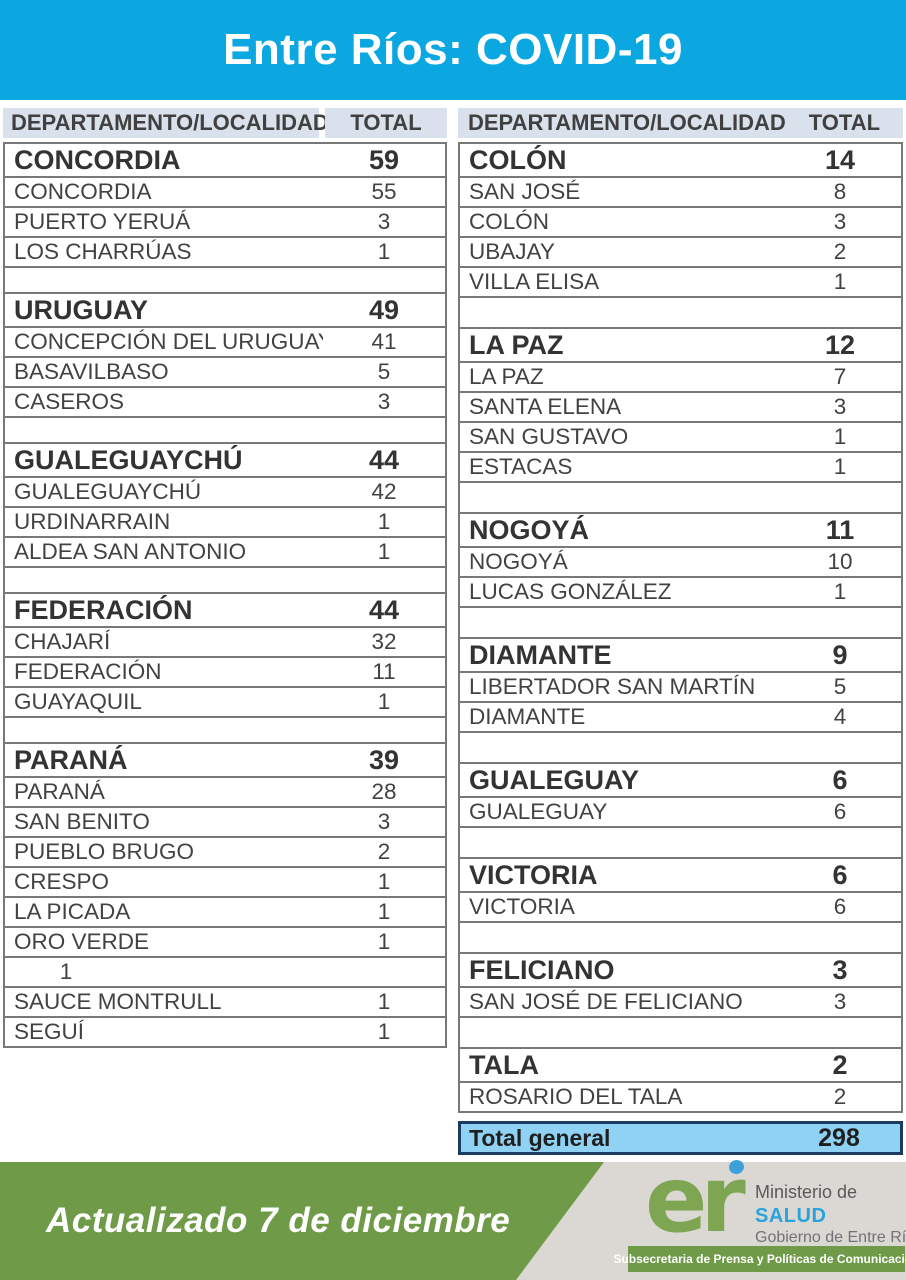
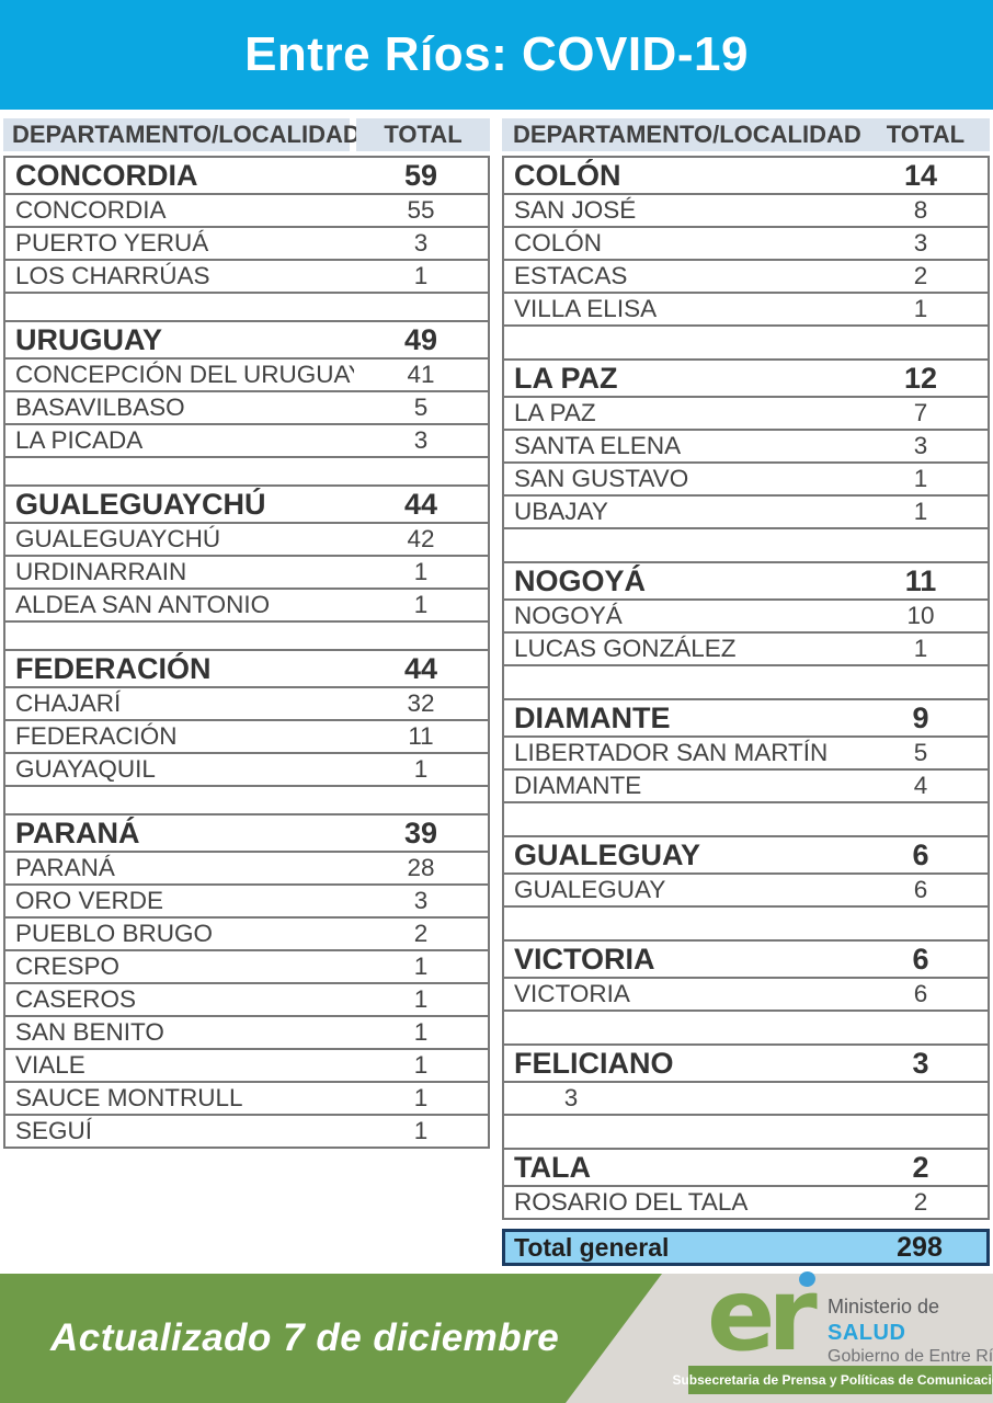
  Entre Ríos: COVID-19
  DEPARTAMENTO/LOCALIDAD
  TOTAL
  CONCORDIA
  59
  CONCORDIA
  55
  PUERTO YERUÁ
  3
  LOS CHARRÚAS
  1
  URUGUAY
  49
  CONCEPCIÓN DEL URUGUA
  41
  BASAVILBASO
  5
- CASEROS
+ LA PICADA
  3
  GUALEGUAYCHÚ
  44
  GUALEGUAYCHÚ
  42
  URDINARRAIN
  1
  ALDEA SAN ANTONIO
  1
  FEDERACIÓN
  44
  CHAJARÍ
  32
  FEDERACIÓN
  11
  GUAYAQUIL
  1
  PARANÁ
  39
  PARANÁ
  28
- SAN BENITO
+ ORO VERDE
  3
  PUEBLO BRUGO
  2
  CRESPO
  1
- LA PICADA
+ CASEROS
  1
- ORO VERDE
+ SAN BENITO
  1
+ VIALE
  1
  SAUCE MONTRULL
  1
  SEGUÍ
  1
  DEPARTAMENTO/LOCALIDAD
  TOTAL
  COLÓN
  14
  SAN JOSÉ
  8
  COLÓN
  3
- UBAJAY
+ ESTACAS
  2
  VILLA ELISA
  1
  LA PAZ
  12
  LA PAZ
  7
  SANTA ELENA
  3
  SAN GUSTAVO
  1
- ESTACAS
+ UBAJAY
  1
  NOGOYÁ
  11
  NOGOYÁ
  10
  LUCAS GONZÁLEZ
  1
  DIAMANTE
  9
  LIBERTADOR SAN MARTÍN
  5
  DIAMANTE
  4
  GUALEGUAY
  6
  GUALEGUAY
  6
  VICTORIA
  6
  VICTORIA
  6
  FELICIANO
  3
- SAN JOSÉ DE FELICIANO
  3
  TALA
  2
  ROSARIO DEL TALA
  2
  Total general
  298
  Actualizado 7 de diciembre
  er
  Ministerio de
  SALUD
  Gobierno de Entre Rí
  Subsecretaria de Prensa y Políticas de Comunicaci
